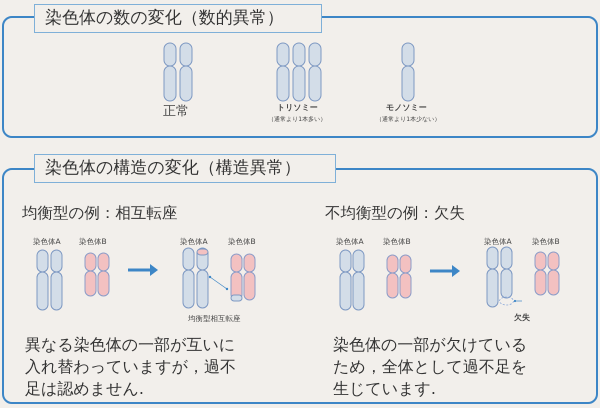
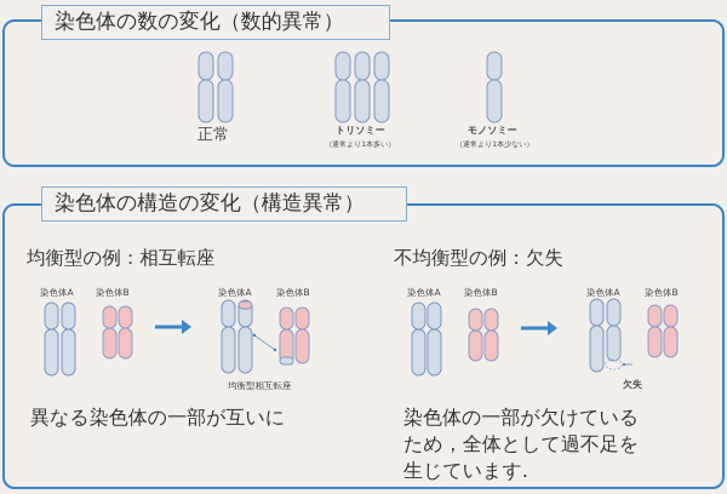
  染色体の数の変化（数的異常）
  正常
  トリソミー
  モノソミー
  染色体の構造の変化（構造異常）
  均衡型の例：相互転座
  不均衡型の例：欠失
  染色体A
  染色体B
  染色体A
  染色体B
  均衡型相互転座
  染色体A
  染色体B
  染色体A
  染色体B
  欠失
  異なる染色体の一部が互いに
- 入れ替わっていますが，過不
- 足は認めません.
  染色体の一部が欠けている
  ため，全体として過不足を
  生じています.
